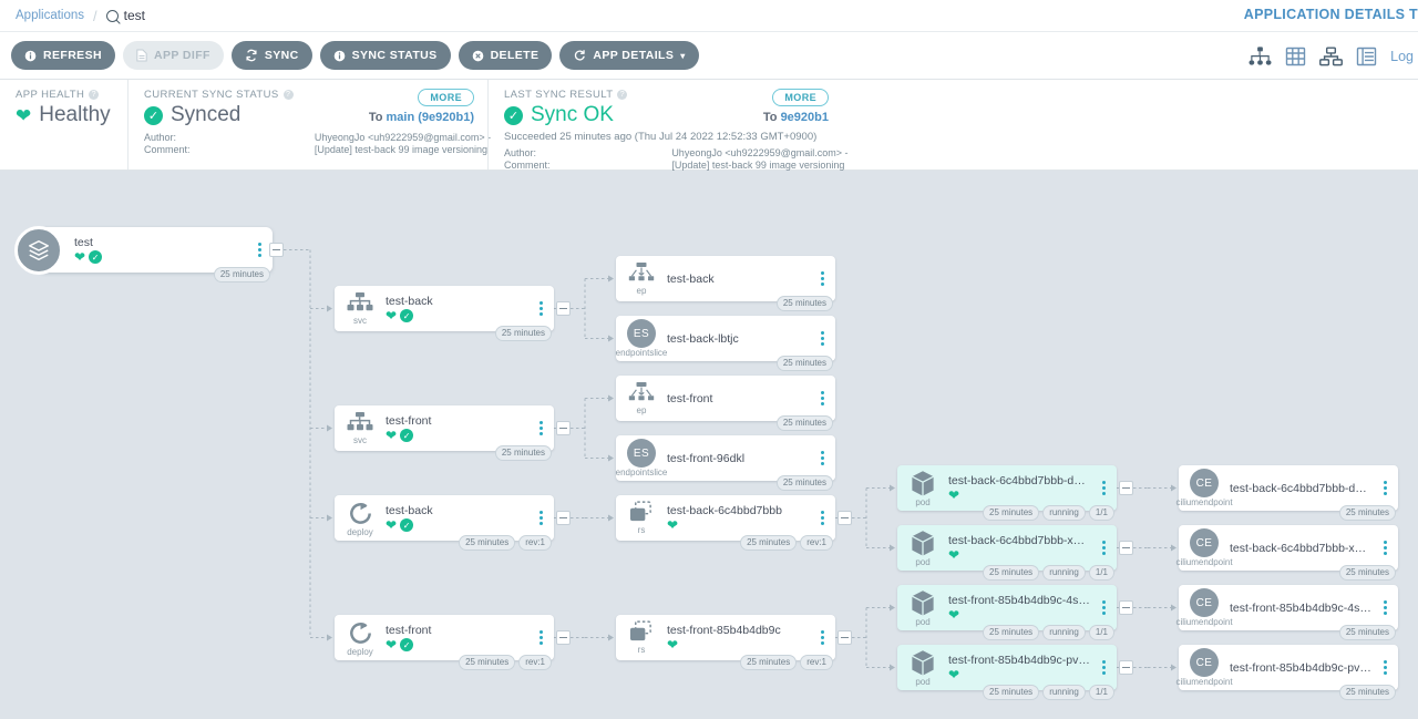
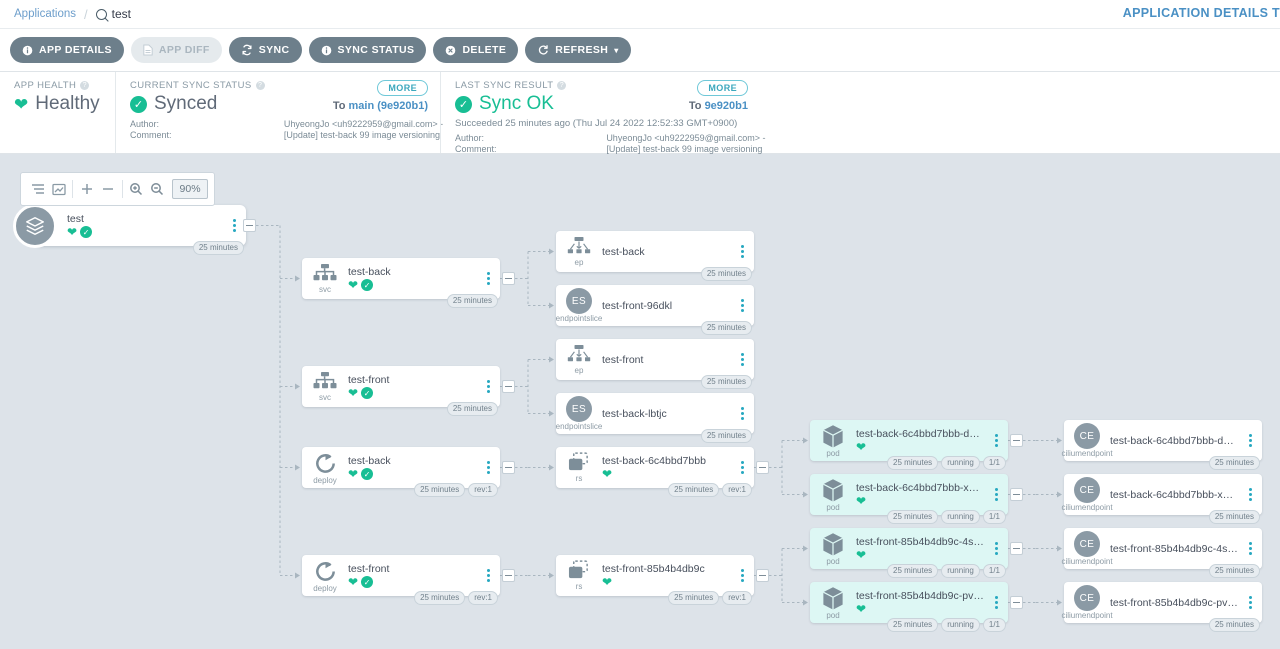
  Applications
  /
  test
  APPLICATION DETAILS T
- REFRESH
+ APP DETAILS
  APP DIFF
  SYNC
  SYNC STATUS
  DELETE
- APP DETAILS
+ REFRESH
  ▾
- Log
  APP HEALTH
  ❤
  Healthy
  CURRENT SYNC STATUS
  MORE
  ✓
  Synced
  To main (9e920b1)
  Author:
  Comment:
  UhyeongJo <uh9222959@gmail.com>
  [Update] test-back 99 image versioning
  LAST SYNC RESULT
  MORE
  ✓
  Sync OK
  To 9e920b1
  Succeeded 25 minutes ago (Thu Jul 24 2022 12:52:33 GMT+0900)
  Author:
  Comment:
  UhyeongJo <uh9222959@gmail.com> -
  [Update] test-back 99 image versioning
+ 90%
  test
  ❤
  ✓
  25 minutes
  svc
  test-back
  ❤
  ✓
  25 minutes
  svc
  test-front
  ❤
  ✓
  25 minutes
  deploy
  test-back
  ❤
  ✓
  25 minutes
  rev:1
  deploy
  test-front
  ❤
  ✓
  25 minutes
  rev:1
  ep
  test-back
  25 minutes
  ES
  endpointslice
- test-back-lbtjc
+ test-front-96dkl
  25 minutes
  ep
  test-front
  25 minutes
  ES
  endpointslice
- test-front-96dkl
+ test-back-lbtjc
  25 minutes
  rs
  test-back-6c4bbd7bbb
  ❤
  25 minutes
  rev:1
  rs
  test-front-85b4b4db9c
  ❤
  25 minutes
  rev:1
  pod
  test-back-6c4bbd7bbb-dc8b
  ❤
  25 minutes
  running
  1/1
  pod
  test-back-6c4bbd7bbb-x2l9
  ❤
  25 minutes
  running
  1/1
  pod
  test-front-85b4b4db9c-4sl5r
  ❤
  25 minutes
  running
  1/1
  pod
  test-front-85b4b4db9c-pv5w
  ❤
  25 minutes
  running
  1/1
  CE
  ciliumendpoint
  test-back-6c4bbd7bbb-dc8b
  25 minutes
  CE
  ciliumendpoint
  test-back-6c4bbd7bbb-x2l9
  25 minutes
  CE
  ciliumendpoint
  test-front-85b4b4db9c-4sl5r
  25 minutes
  CE
  ciliumendpoint
  test-front-85b4b4db9c-pv5w
  25 minutes
